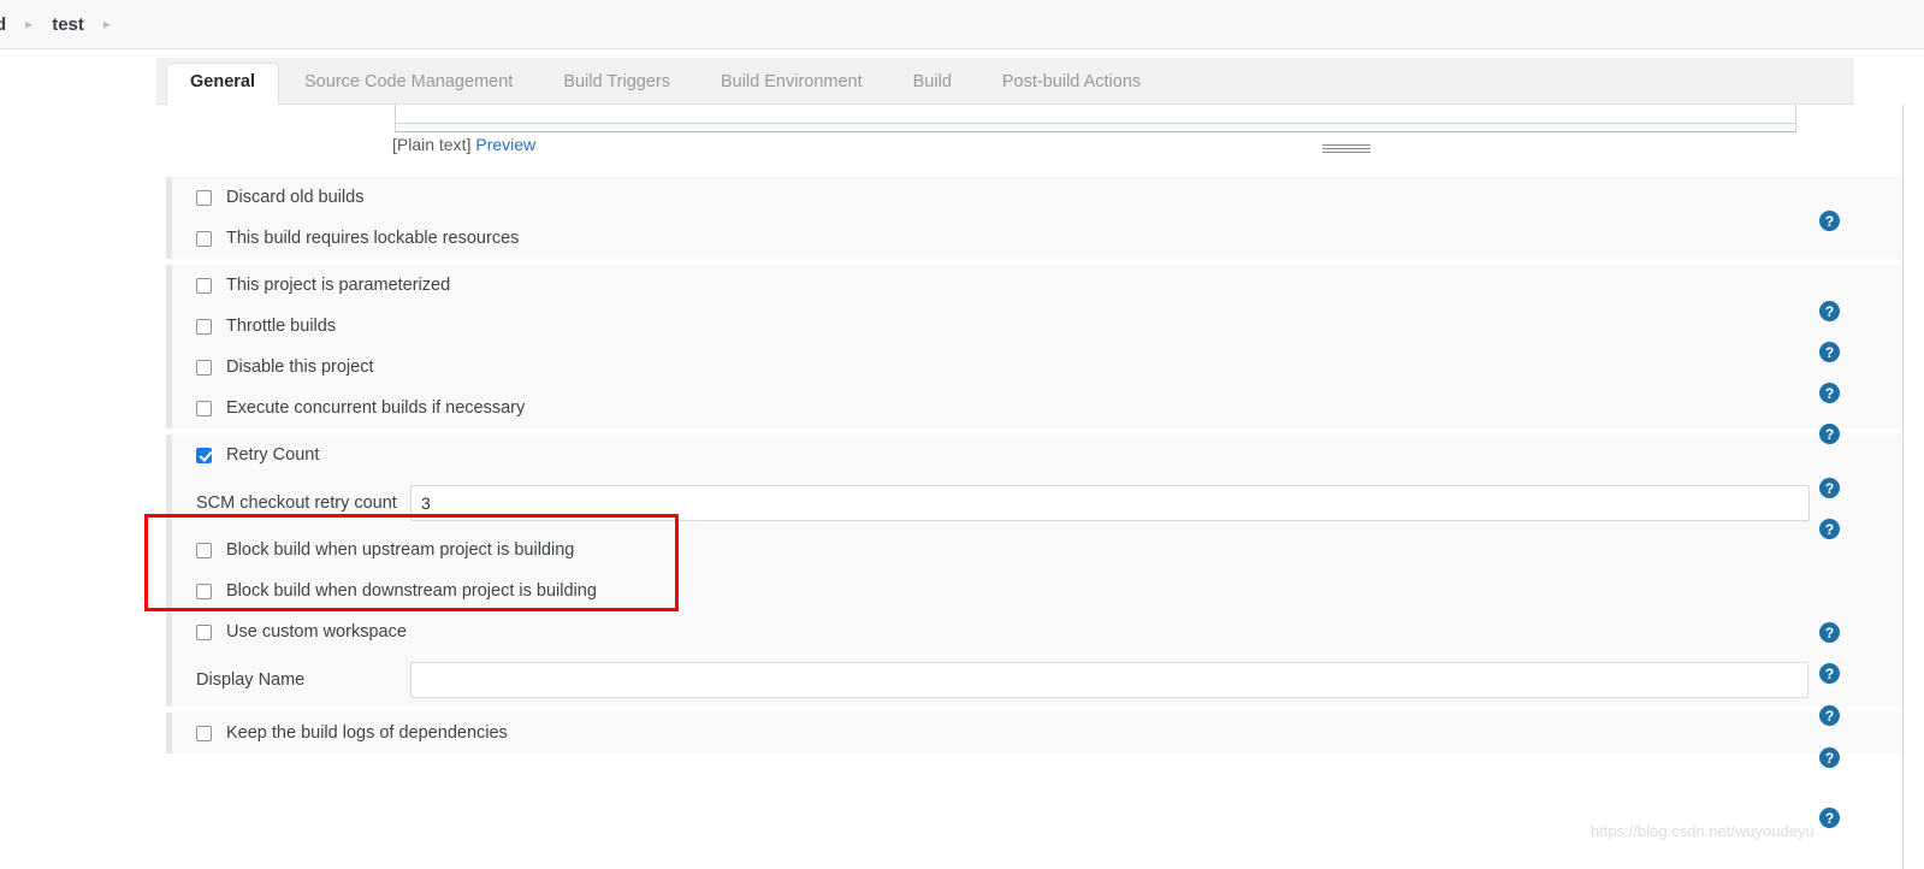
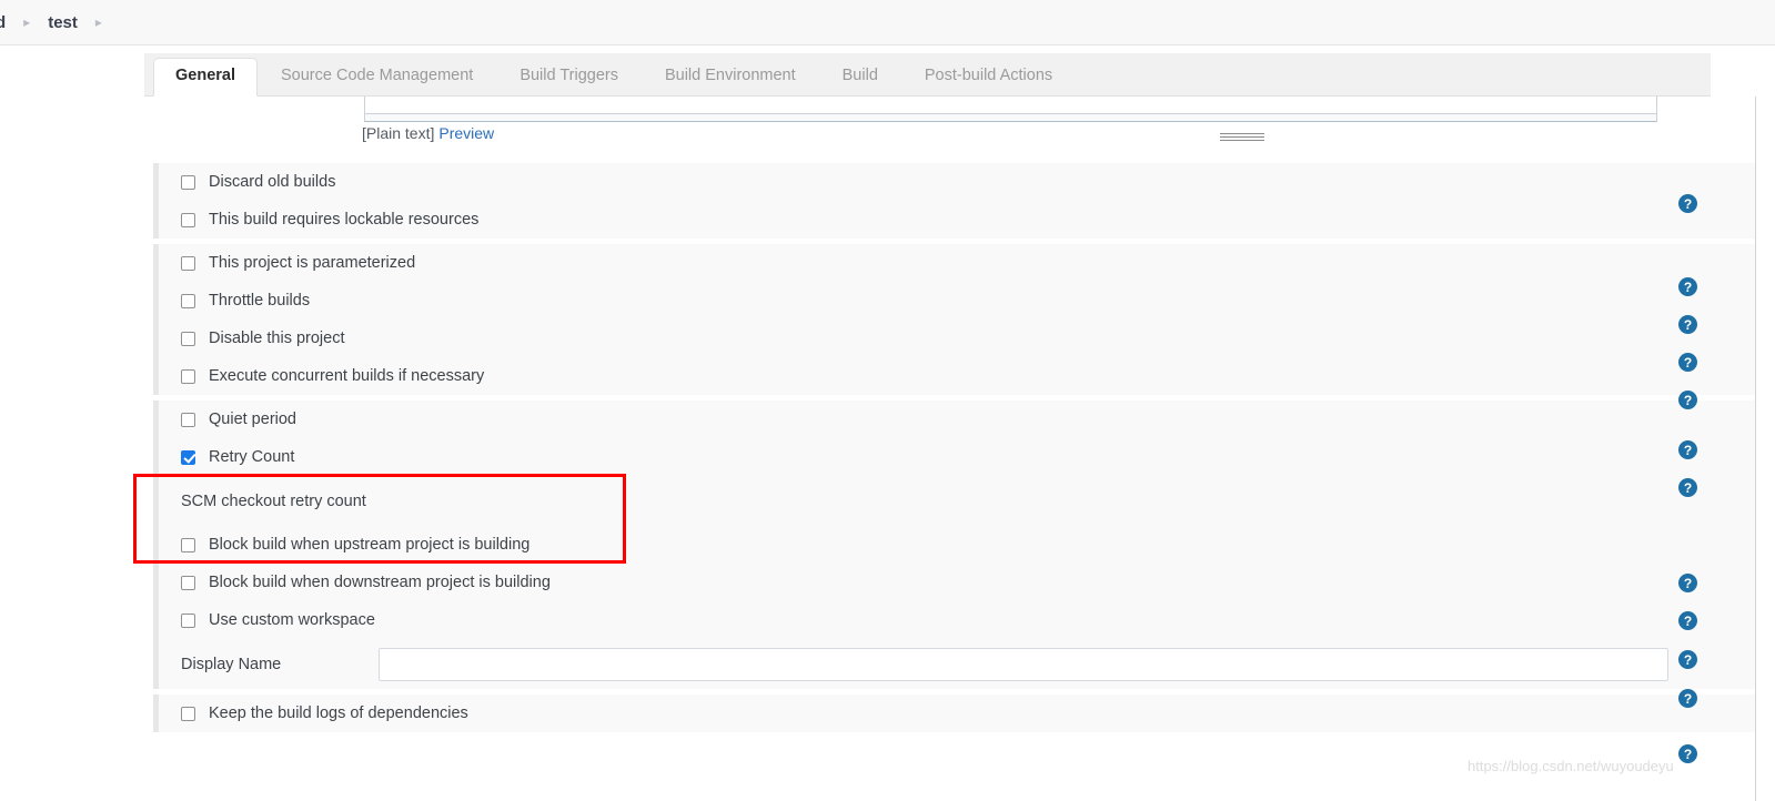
  d
  ▸
  test
  ▸
  General
  Source Code Management
  Build Triggers
  Build Environment
  Build
  Post-build Actions
  [Plain text] Preview
  Discard old builds
  This build requires lockable resources
  This project is parameterized
  Throttle builds
  Disable this project
  Execute concurrent builds if necessary
+ Quiet period
  Retry Count
  SCM checkout retry count
- 3
  Block build when upstream project is building
  Block build when downstream project is building
  Use custom workspace
  Display Name
  Keep the build logs of dependencies
  https://blog.csdn.net/wuyoudeyu
